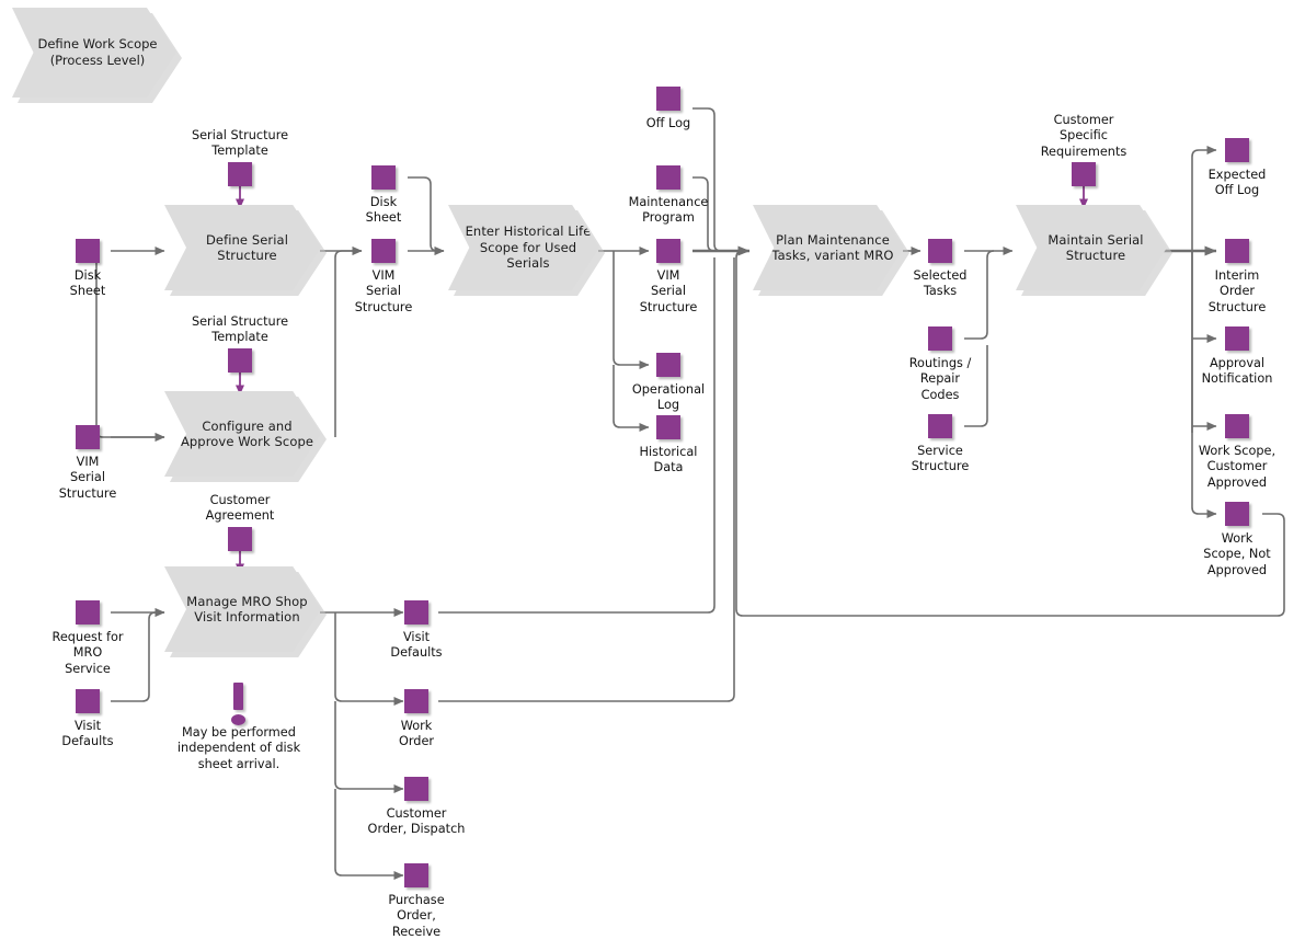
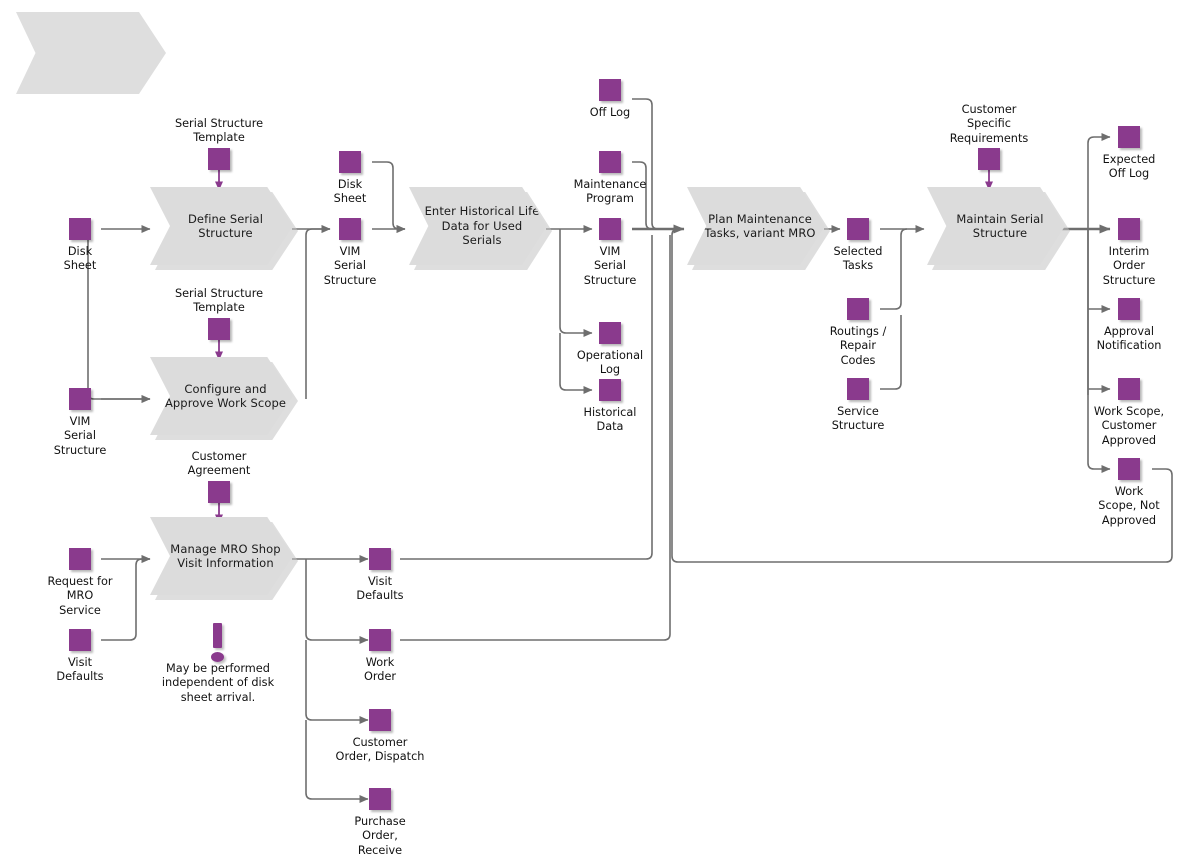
- Define Work Scope (Process Level)
  Define Serial Structure
  Configure and Approve Work Scope
- Enter Historical Life Scope for Used Serials
+ Enter Historical Life Data for Used Serials
  Plan Maintenance Tasks, variant MRO
  Maintain Serial Structure
  Manage MRO Shop Visit Information
  Serial Structure
  Template
  Disk
  Sheet
  Serial Structure
  Template
  VIM
  Serial
  Structure
  Disk
  Sheet
  VIM
  Serial
  Structure
  Off Log
  Maintenance
  Program
  VIM
  Serial
  Structure
  Operational
  Log
  Historical
  Data
  Selected
  Tasks
  Routings /
  Repair
  Codes
  Service
  Structure
  Customer
  Specific
  Requirements
  Expected
  Off Log
  Interim
  Order
  Structure
  Approval
  Notification
  Work Scope,
  Customer
  Approved
  Work
  Scope, Not
  Approved
  Customer
  Agreement
  Request for
  MRO
  Service
  Visit
  Defaults
  Visit
  Defaults
  Work
  Order
  Customer
  Order, Dispatch
  Purchase
  Order,
  Receive
  May be performed
  independent of disk
  sheet arrival.
